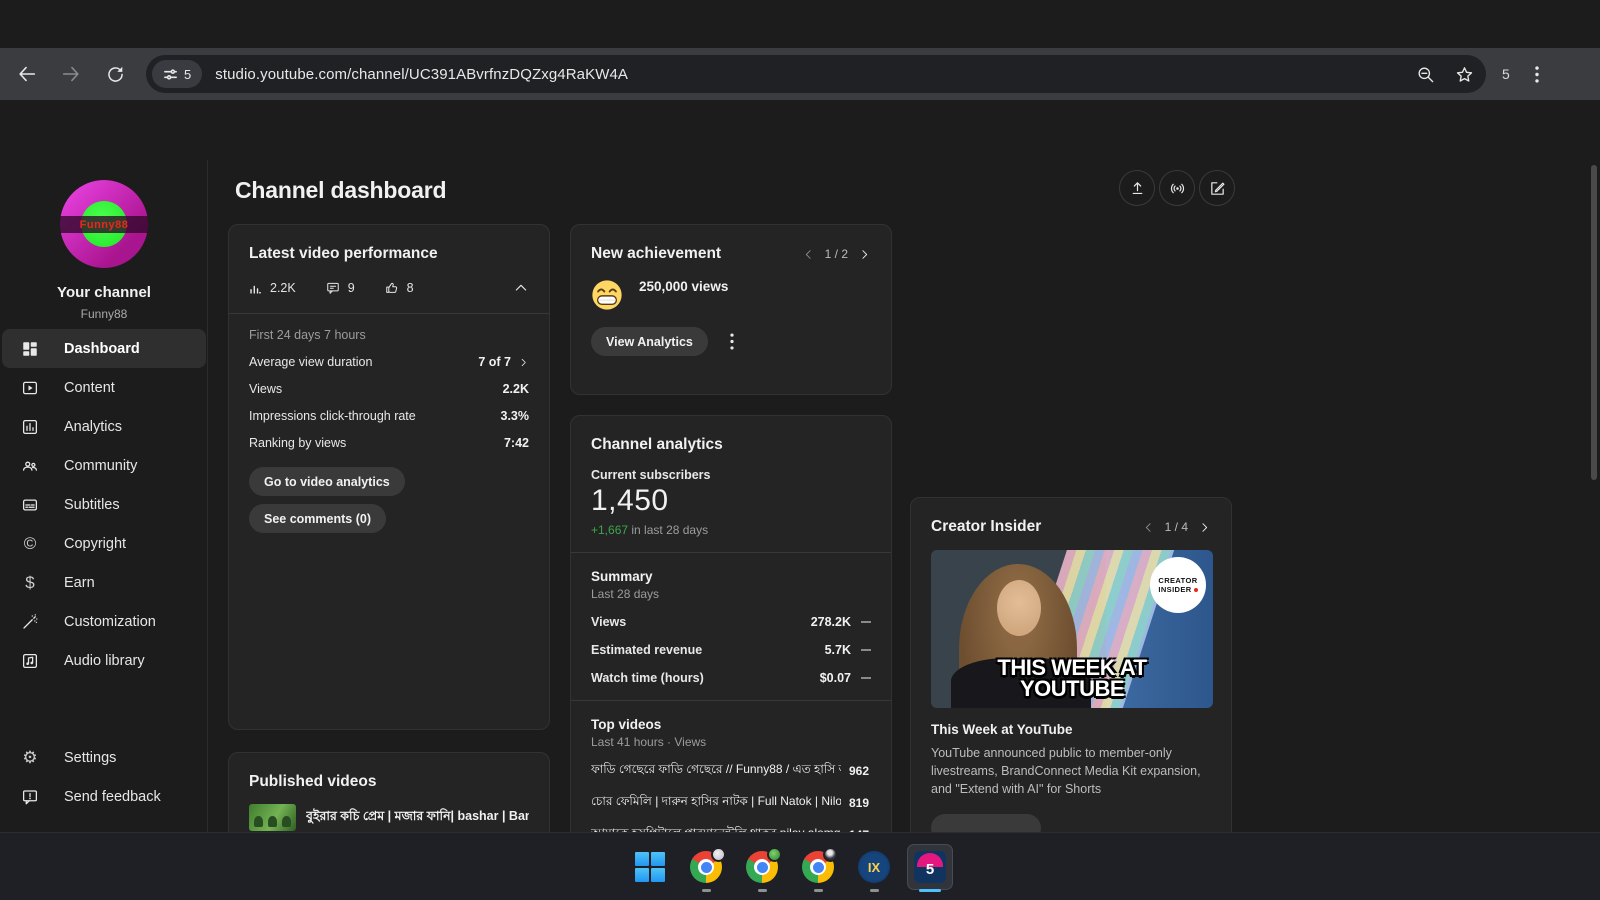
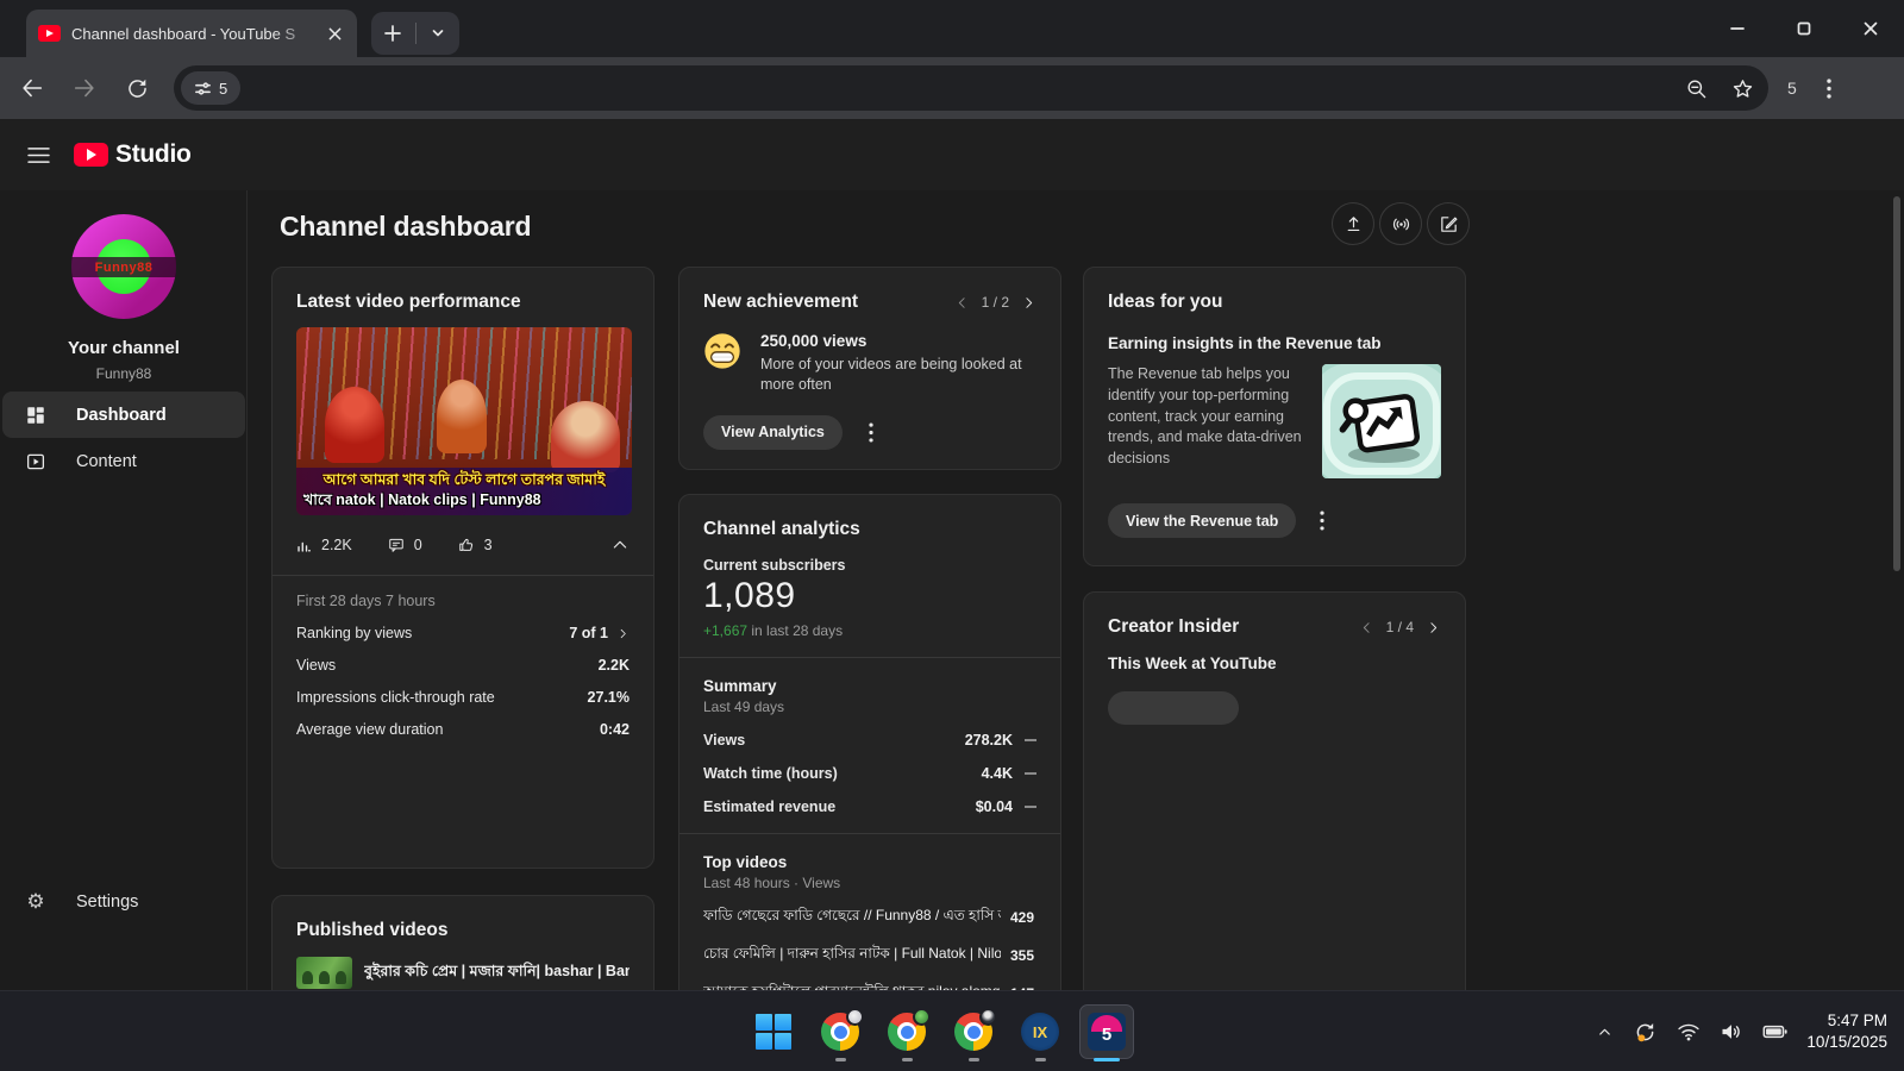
+ Channel dashboard - YouTube S
  5
- studio.youtube.com/channel/UC391ABvrfnzDQZxg4RaKW4A
  5
+ Studio
  Funny88
  Your channel
  Funny88
  Dashboard
  Content
- Analytics
- Community
- Subtitles
- ©
- Copyright
- $
- Earn
- Customization
- Audio library
  ⚙
  Settings
- Send feedback
  Channel dashboard
  Latest video performance
+ আগে আমরা খাব যদি টেস্ট লাগে তারপর জামাই
+ খাবে natok | Natok clips | Funny88
  2.2K
- 9
+ 0
- 8
+ 3
- First 24 days 7 hours
+ First 28 days 7 hours
- Average view duration
+ Ranking by views
- 7 of 7
+ 7 of 1
  Views
  2.2K
  Impressions click-through rate
- 3.3%
+ 27.1%
- Ranking by views
+ Average view duration
- 7:42
+ 0:42
- Go to video analytics
- See comments (0)
  Published videos
  বুইরার কচি প্রেম | মজার ফানি| bashar | Ban
  New achievement
  1 / 2
  250,000 views
+ More of your videos are being looked at more often
  View Analytics
  Channel analytics
  Current subscribers
- 1,450
+ 1,089
  +1,667 in last 28 days
  Summary
- Last 28 days
+ Last 49 days
  Views
  278.2K
- Estimated revenue
+ Watch time (hours)
- 5.7K
+ 4.4K
- Watch time (hours)
+ Estimated revenue
- $0.07
+ $0.04
  Top videos
- Last 41 hours · Views
+ Last 48 hours · Views
  ফাডি গেছেরে ফাডি গেছেরে // Funny88 / এত হাসি
- 962
+ 429
  চোর ফেমিলি | দারুন হাসির নাটক | Full Natok | Nilo
- 819
+ 355
+ Ideas for you
+ Earning insights in the Revenue tab
+ The Revenue tab helps you identify your top-performing content, track your earning trends, and make data-driven decisions
+ View the Revenue tab
  Creator Insider
  1 / 4
- CREATOR
- INSIDER
- THIS WEEK AT YOUTUBE
  This Week at YouTube
- YouTube announced public to member-only livestreams, BrandConnect Media Kit expansion, and "Extend with AI" for Shorts
  IX
  5
+ 5:47 PM
+ 10/15/2025
